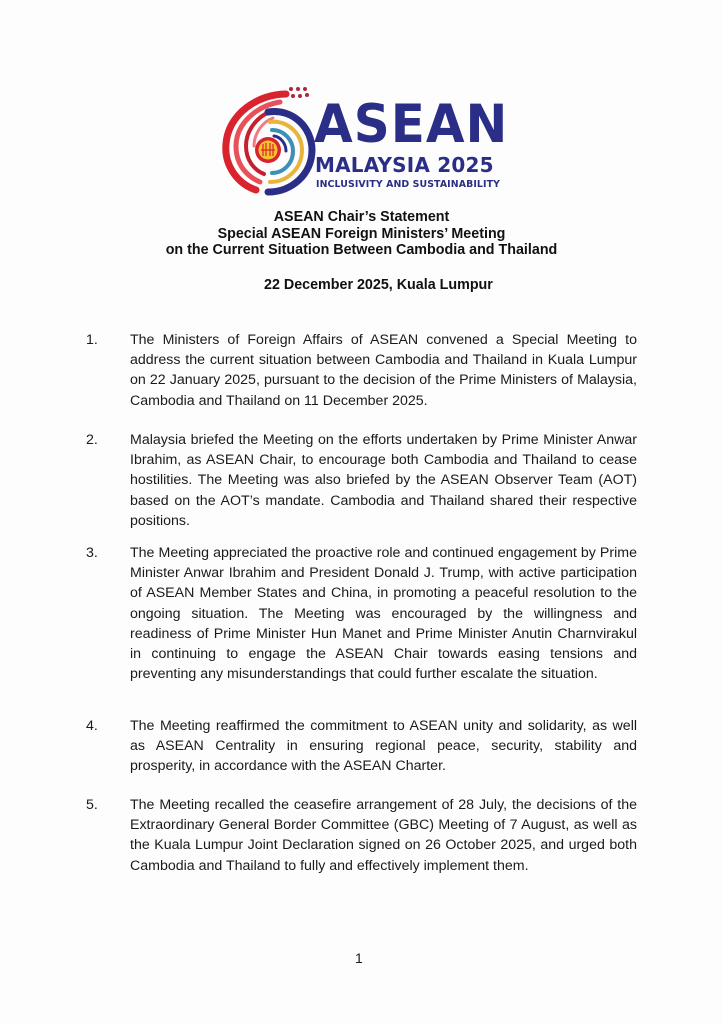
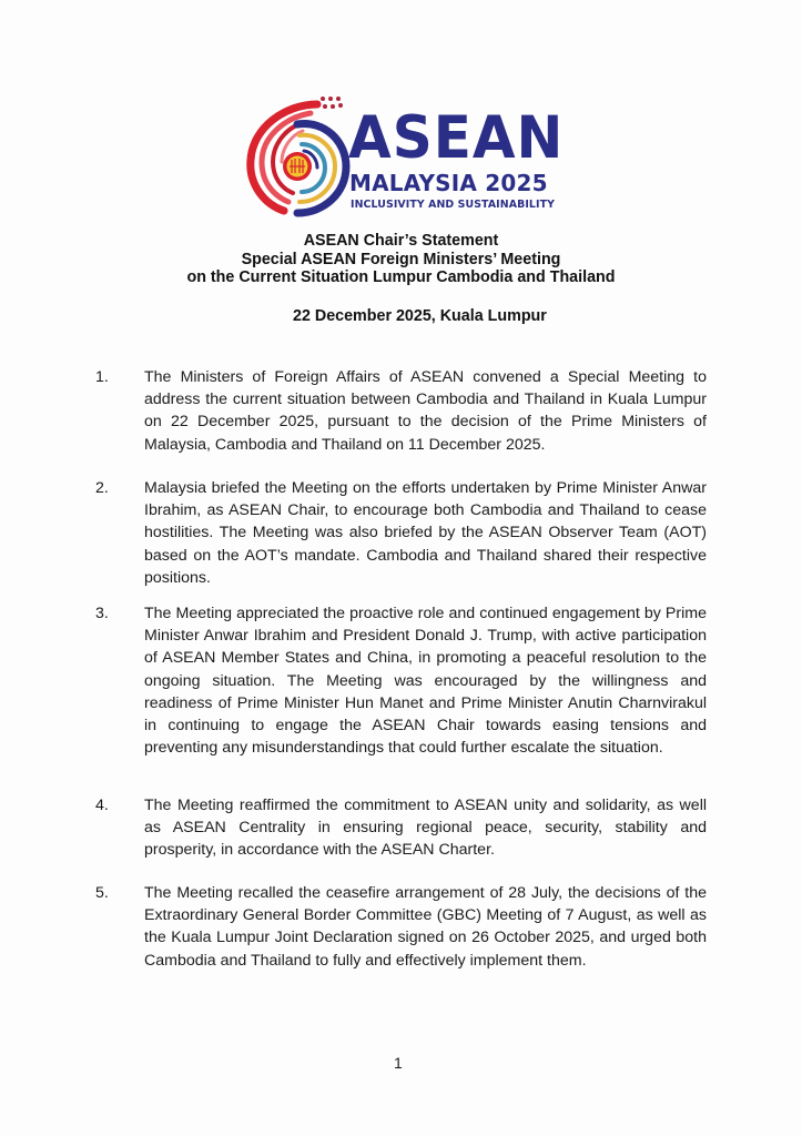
  ASEAN
  MALAYSIA 2025
  INCLUSIVITY AND SUSTAINABILITY
  ASEAN Chair’s Statement
  Special ASEAN Foreign Ministers’ Meeting
- on the Current Situation Between Cambodia and Thailand
+ on the Current Situation Lumpur Cambodia and Thailand
  22 December 2025, Kuala Lumpur
  1.
- The Ministers of Foreign Affairs of ASEAN convened a Special Meeting to address the current situation between Cambodia and Thailand in Kuala Lumpur on 22 January 2025, pursuant to the decision of the Prime Ministers of Malaysia, Cambodia and Thailand on 11 December 2025.
+ The Ministers of Foreign Affairs of ASEAN convened a Special Meeting to address the current situation between Cambodia and Thailand in Kuala Lumpur on 22 December 2025, pursuant to the decision of the Prime Ministers of Malaysia, Cambodia and Thailand on 11 December 2025.
  2.
  Malaysia briefed the Meeting on the efforts undertaken by Prime Minister Anwar Ibrahim, as ASEAN Chair, to encourage both Cambodia and Thailand to cease hostilities. The Meeting was also briefed by the ASEAN Observer Team (AOT) based on the AOT’s mandate. Cambodia and Thailand shared their respective positions.
  3.
  The Meeting appreciated the proactive role and continued engagement by Prime Minister Anwar Ibrahim and President Donald J. Trump, with active participation of ASEAN Member States and China, in promoting a peaceful resolution to the ongoing situation. The Meeting was encouraged by the willingness and readiness of Prime Minister Hun Manet and Prime Minister Anutin Charnvirakul in continuing to engage the ASEAN Chair towards easing tensions and preventing any misunderstandings that could further escalate the situation.
  4.
  The Meeting reaffirmed the commitment to ASEAN unity and solidarity, as well as ASEAN Centrality in ensuring regional peace, security, stability and prosperity, in accordance with the ASEAN Charter.
  5.
  The Meeting recalled the ceasefire arrangement of 28 July, the decisions of the Extraordinary General Border Committee (GBC) Meeting of 7 August, as well as the Kuala Lumpur Joint Declaration signed on 26 October 2025, and urged both Cambodia and Thailand to fully and effectively implement them.
  1
